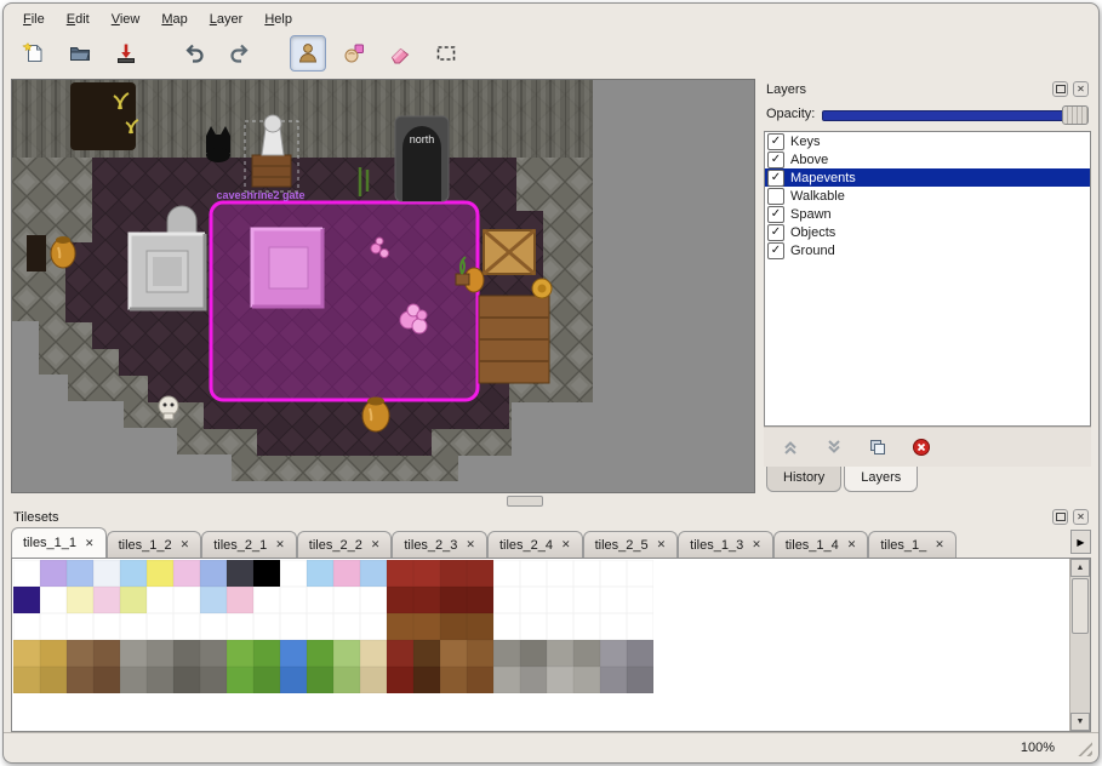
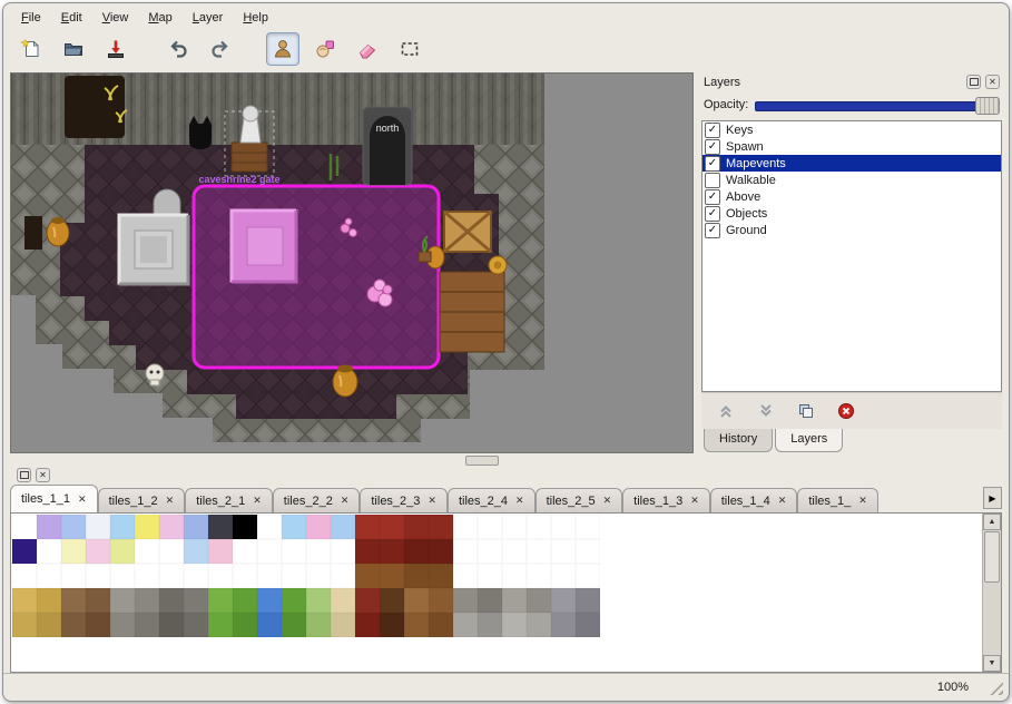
  File
  Edit
  View
  Map
  Layer
  Help
  north
  caveshrine2 gate
  Layers
  ✕
  Opacity:
  ✓
  Keys
  ✓
- Above
+ Spawn
  ✓
  Mapevents
  Walkable
  ✓
- Spawn
+ Above
  ✓
  Objects
  ✓
  Ground
  History
  Layers
- Tilesets
  ✕
  tiles_1_1
  ✕
  tiles_1_2
  ✕
  tiles_2_1
  ✕
  tiles_2_2
  ✕
  tiles_2_3
  ✕
  tiles_2_4
  ✕
  tiles_2_5
  ✕
  tiles_1_3
  ✕
  tiles_1_4
  ✕
  tiles_1_
  ✕
  ▶
  100%
